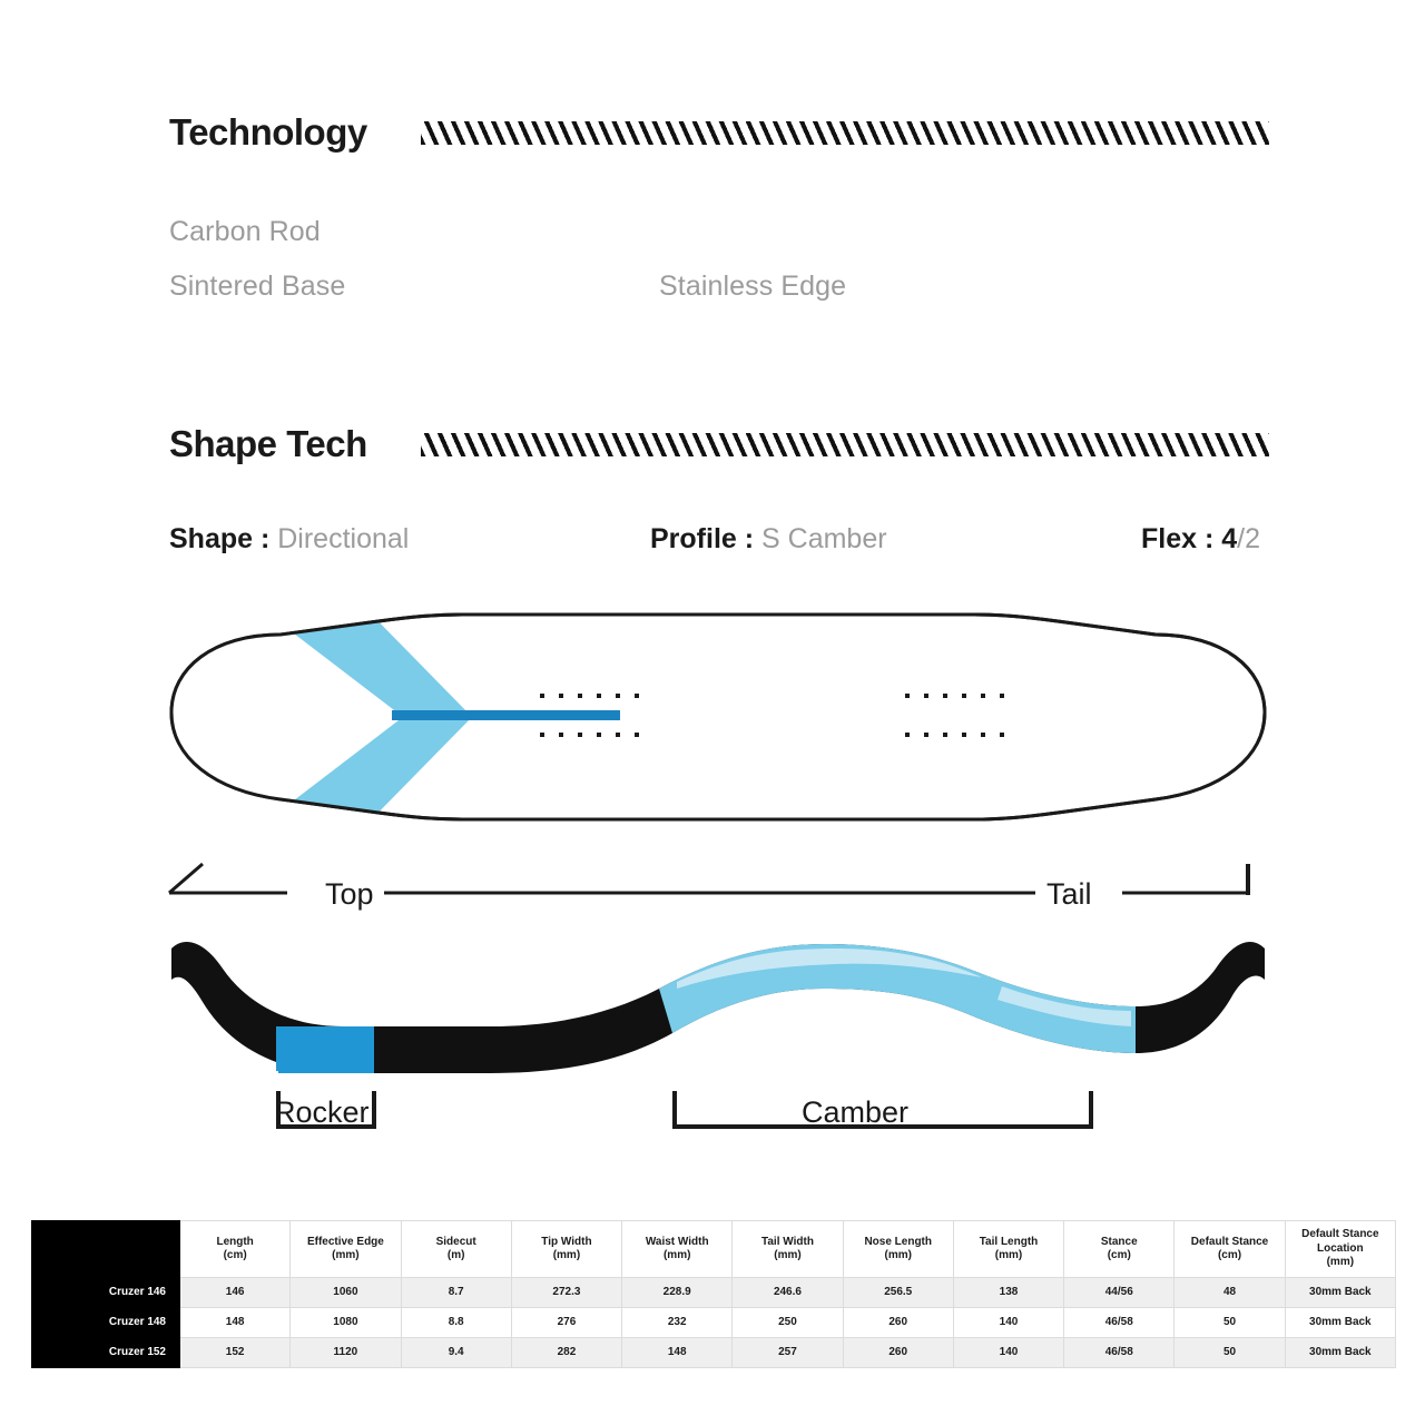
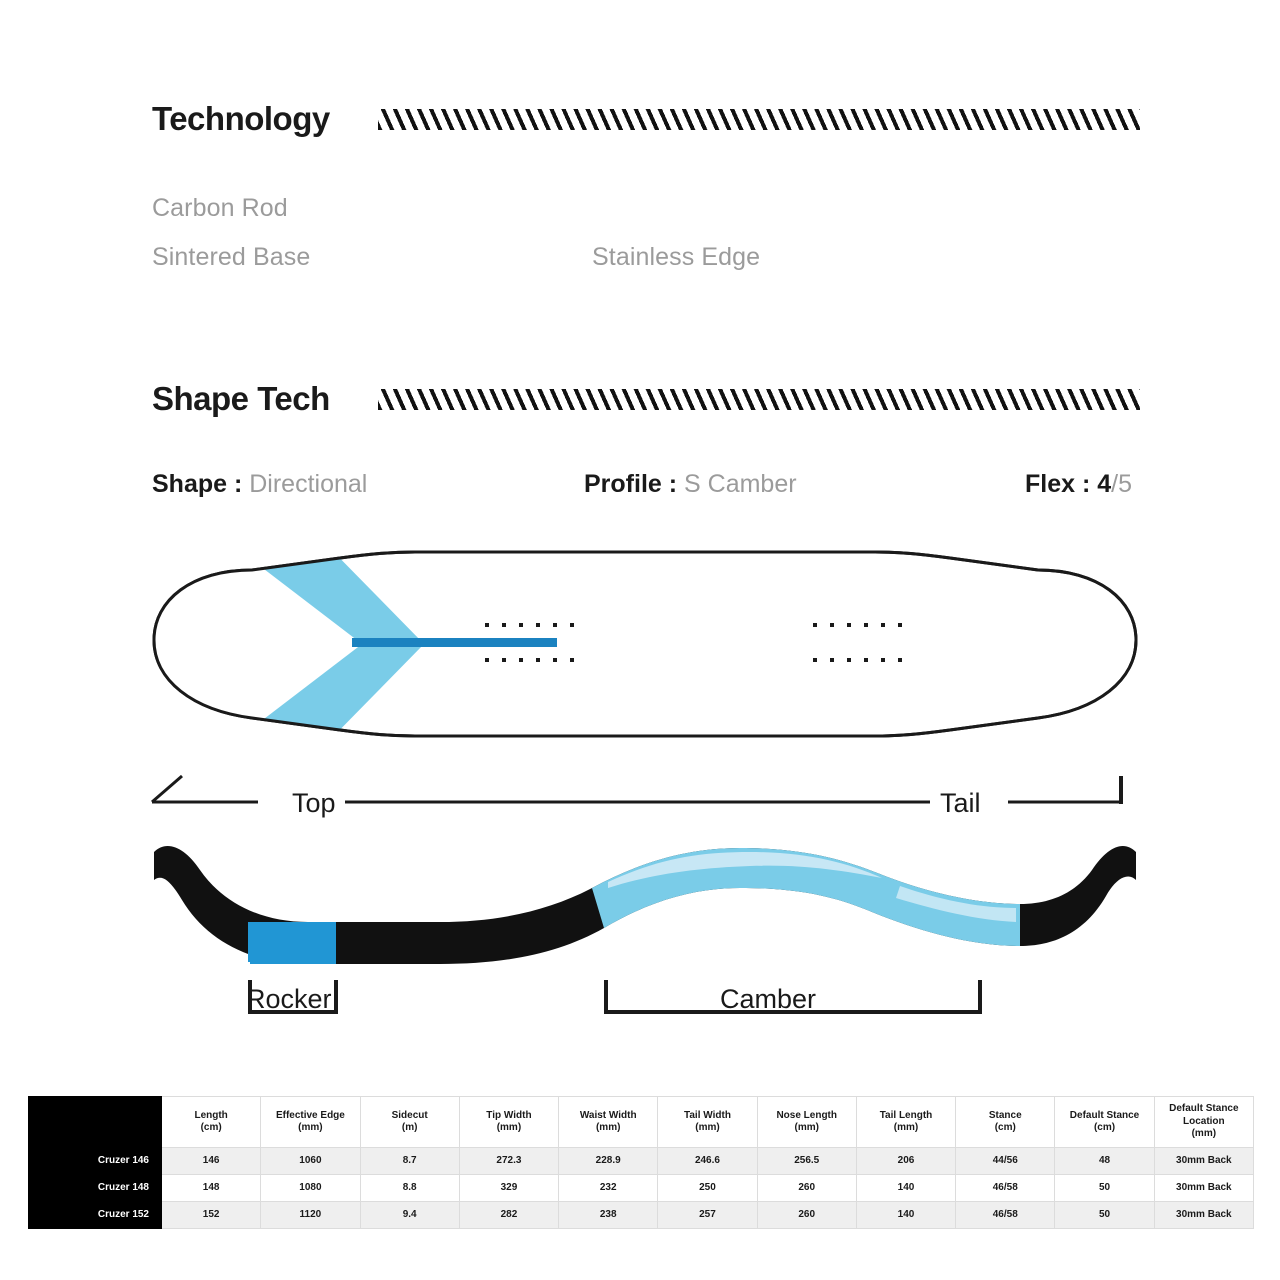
  Technology
  Carbon Rod
  Sintered Base
  Stainless Edge
  Shape Tech
  Shape : Directional
  Profile : S Camber
- Flex : 4/2
+ Flex : 4/5
  Top
  Tail
  Rocker
  Camber
  	Length (cm)	Effective Edge (mm)	Sidecut (m)	Tip Width (mm)	Waist Width (mm)	Tail Width (mm)	Nose Length (mm)	Tail Length (mm)	Stance (cm)	Default Stance (cm)	Default Stance Location (mm)
- Cruzer 146	146	1060	8.7	272.3	228.9	246.6	256.5	138	44/56	48	30mm Back
+ Cruzer 146	146	1060	8.7	272.3	228.9	246.6	256.5	206	44/56	48	30mm Back
- Cruzer 148	148	1080	8.8	276	232	250	260	140	46/58	50	30mm Back
+ Cruzer 148	148	1080	8.8	329	232	250	260	140	46/58	50	30mm Back
- Cruzer 152	152	1120	9.4	282	148	257	260	140	46/58	50	30mm Back
+ Cruzer 152	152	1120	9.4	282	238	257	260	140	46/58	50	30mm Back
